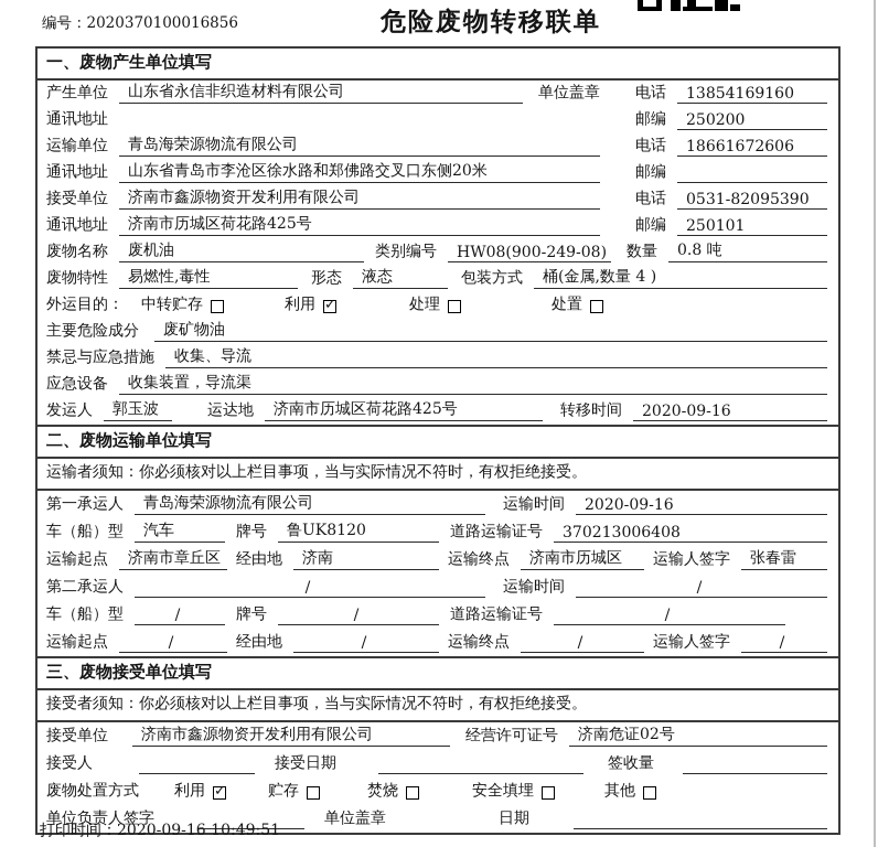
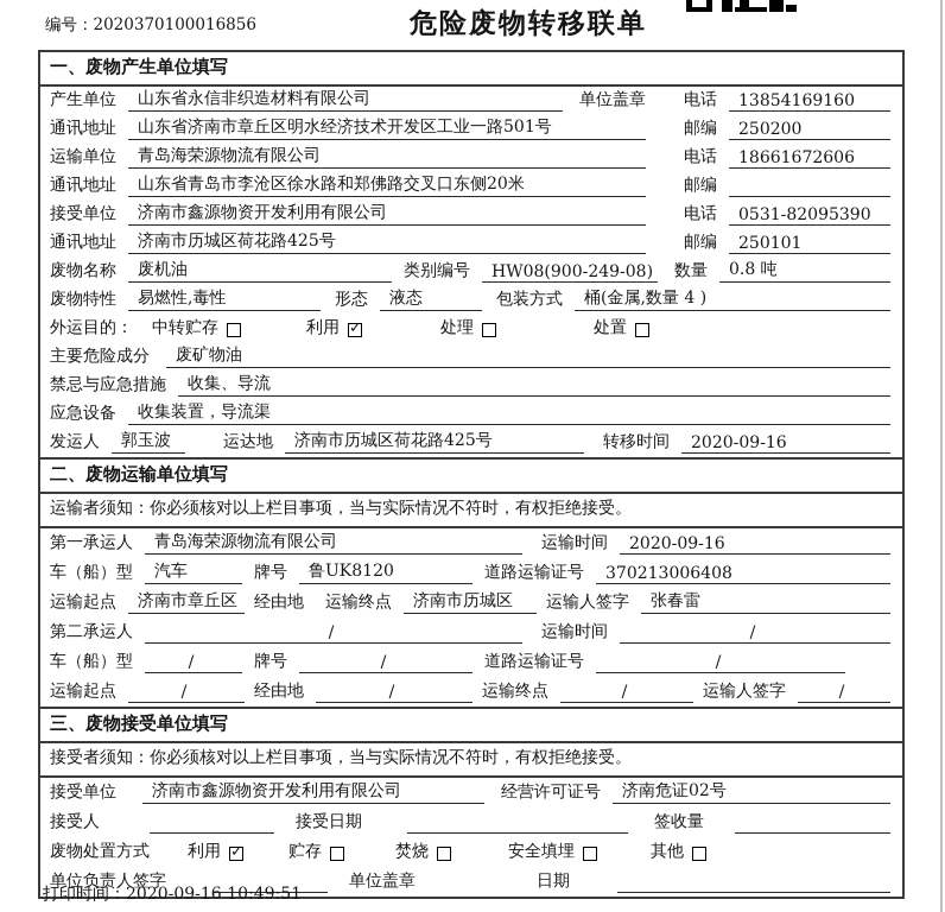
  编号：2020370100016856
  危险废物转移联单
  一、废物产生单位填写
  产生单位
  山东省永信非织造材料有限公司
  单位盖章
  电话
  13854169160
  通讯地址
+ 山东省济南市章丘区明水经济技术开发区工业一路501号
  邮编
  250200
  运输单位
  青岛海荣源物流有限公司
  电话
  18661672606
  通讯地址
  山东省青岛市李沧区徐水路和郑佛路交叉口东侧20米
  邮编
  接受单位
  济南市鑫源物资开发利用有限公司
  电话
  0531-82095390
  通讯地址
  济南市历城区荷花路425号
  邮编
  250101
  废物名称
  废机油
  类别编号
  HW08(900-249-08)
  数量
  0.8 吨
  废物特性
  易燃性,毒性
  形态
  液态
  包装方式
  桶(金属,数量 4 )
  外运目的：
  中转贮存
  利用
  处理
  处置
  主要危险成分
  废矿物油
  禁忌与应急措施
  收集、导流
  应急设备
  收集装置，导流渠
  发运人
  郭玉波
  运达地
  济南市历城区荷花路425号
  转移时间
  2020-09-16
  二、废物运输单位填写
  运输者须知：你必须核对以上栏目事项，当与实际情况不符时，有权拒绝接受。
  第一承运人
  青岛海荣源物流有限公司
  运输时间
  2020-09-16
  车（船）型
  汽车
  牌号
  鲁UK8120
  道路运输证号
  370213006408
  运输起点
  济南市章丘区
  经由地
- 济南
  运输终点
  济南市历城区
  运输人签字
  张春雷
  第二承运人
  /
  运输时间
  /
  车（船）型
  /
  牌号
  /
  道路运输证号
  /
  运输起点
  /
  经由地
  /
  运输终点
  /
  运输人签字
  /
  三、废物接受单位填写
  接受者须知：你必须核对以上栏目事项，当与实际情况不符时，有权拒绝接受。
  接受单位
  济南市鑫源物资开发利用有限公司
  经营许可证号
  济南危证02号
  接受人
  接受日期
  签收量
  废物处置方式
  利用
  贮存
  焚烧
  安全填埋
  其他
  单位负责人签字
  单位盖章
  日期
  打印时间：2020-09-16 10:49:51
